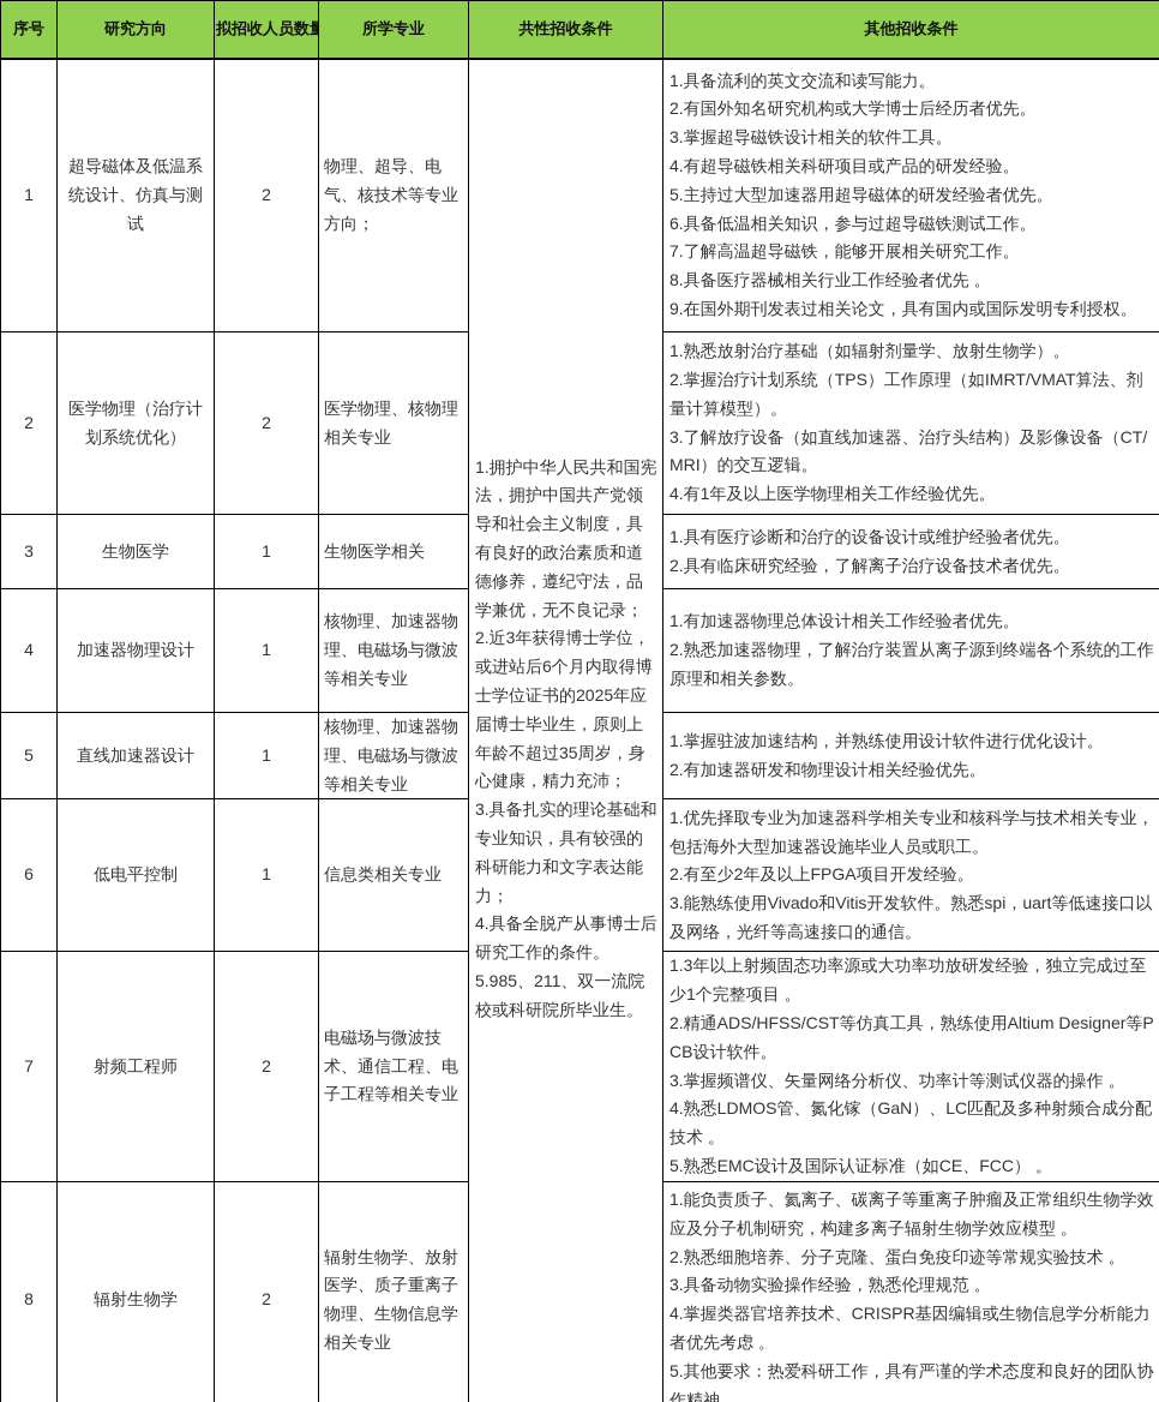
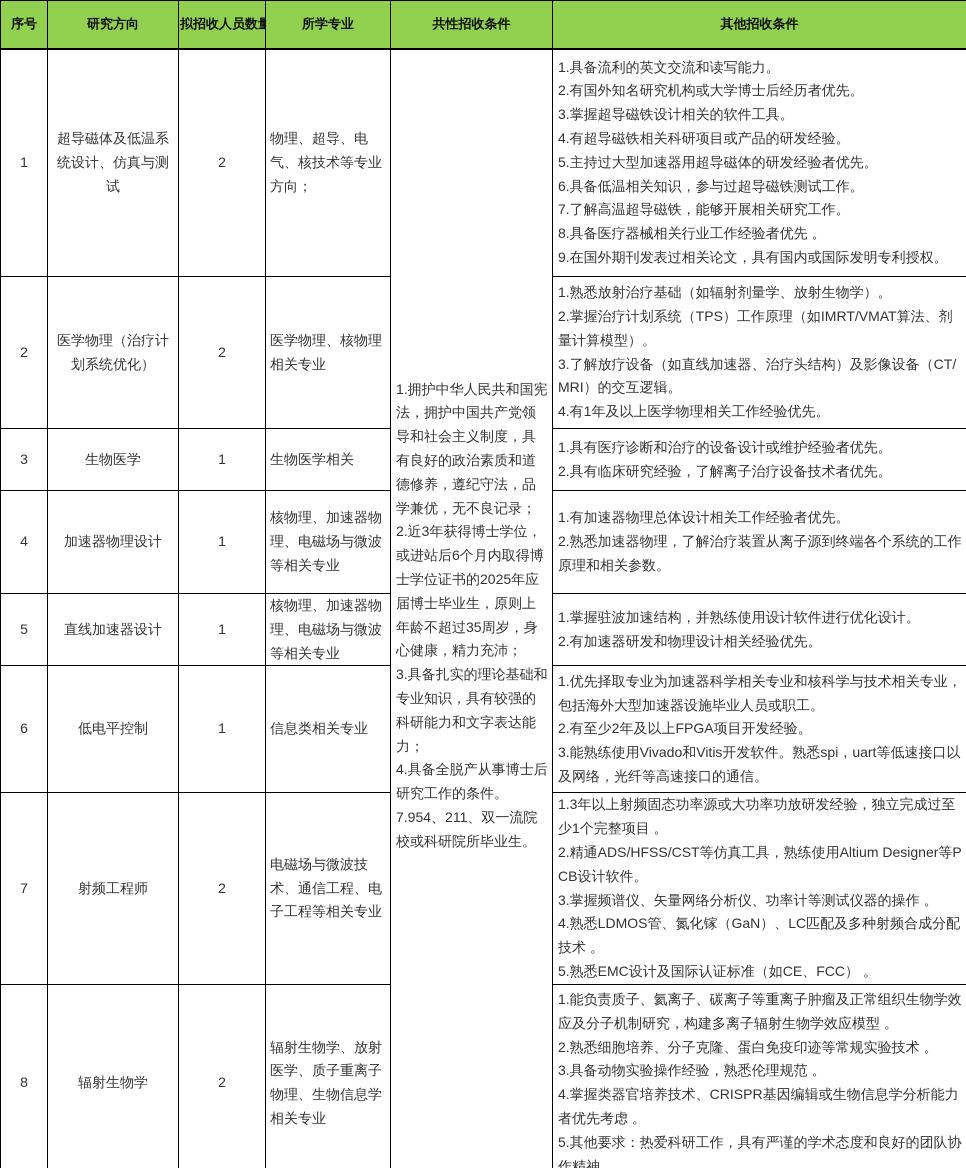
  序号	研究方向	拟招收人员数量	所学专业	共性招收条件	其他招收条件
- 1	超导磁体及低温系统设计、仿真与测试	2	物理、超导、电气、核技术等专业方向；	1.拥护中华人民共和国宪法，拥护中国共产党领导和社会主义制度，具有良好的政治素质和道德修养，遵纪守法，品学兼优，无不良记录； 2.近3年获得博士学位，或进站后6个月内取得博士学位证书的2025年应届博士毕业生，原则上年龄不超过35周岁，身心健康，精力充沛； 3.具备扎实的理论基础和专业知识，具有较强的科研能力和文字表达能力； 4.具备全脱产从事博士后研究工作的条件。 5.985、211、双一流院校或科研院所毕业生。	1.具备流利的英文交流和读写能力。 2.有国外知名研究机构或大学博士后经历者优先。 3.掌握超导磁铁设计相关的软件工具。 4.有超导磁铁相关科研项目或产品的研发经验。 5.主持过大型加速器用超导磁体的研发经验者优先。 6.具备低温相关知识，参与过超导磁铁测试工作。 7.了解高温超导磁铁，能够开展相关研究工作。 8.具备医疗器械相关行业工作经验者优先 。 9.在国外期刊发表过相关论文，具有国内或国际发明专利授权。
+ 1	超导磁体及低温系统设计、仿真与测试	2	物理、超导、电气、核技术等专业方向；	1.拥护中华人民共和国宪法，拥护中国共产党领导和社会主义制度，具有良好的政治素质和道德修养，遵纪守法，品学兼优，无不良记录； 2.近3年获得博士学位，或进站后6个月内取得博士学位证书的2025年应届博士毕业生，原则上年龄不超过35周岁，身心健康，精力充沛； 3.具备扎实的理论基础和专业知识，具有较强的科研能力和文字表达能力； 4.具备全脱产从事博士后研究工作的条件。 7.954、211、双一流院校或科研院所毕业生。	1.具备流利的英文交流和读写能力。 2.有国外知名研究机构或大学博士后经历者优先。 3.掌握超导磁铁设计相关的软件工具。 4.有超导磁铁相关科研项目或产品的研发经验。 5.主持过大型加速器用超导磁体的研发经验者优先。 6.具备低温相关知识，参与过超导磁铁测试工作。 7.了解高温超导磁铁，能够开展相关研究工作。 8.具备医疗器械相关行业工作经验者优先 。 9.在国外期刊发表过相关论文，具有国内或国际发明专利授权。
  2	医学物理（治疗计划系统优化）	2	医学物理、核物理相关专业	1.熟悉放射治疗基础（如辐射剂量学、放射生物学）。 2.掌握治疗计划系统（TPS）工作原理（如IMRT/VMAT算法、剂量计算模型）。 3.了解放疗设备（如直线加速器、治疗头结构）及影像设备（CT/MRI）的交互逻辑。 4.有1年及以上医学物理相关工作经验优先。
  3	生物医学	1	生物医学相关	1.具有医疗诊断和治疗的设备设计或维护经验者优先。 2.具有临床研究经验，了解离子治疗设备技术者优先。
  4	加速器物理设计	1	核物理、加速器物理、电磁场与微波等相关专业	1.有加速器物理总体设计相关工作经验者优先。 2.熟悉加速器物理，了解治疗装置从离子源到终端各个系统的工作原理和相关参数。
  5	直线加速器设计	1	核物理、加速器物理、电磁场与微波等相关专业	1.掌握驻波加速结构，并熟练使用设计软件进行优化设计。 2.有加速器研发和物理设计相关经验优先。
  6	低电平控制	1	信息类相关专业	1.优先择取专业为加速器科学相关专业和核科学与技术相关专业，包括海外大型加速器设施毕业人员或职工。 2.有至少2年及以上FPGA项目开发经验。 3.能熟练使用Vivado和Vitis开发软件。熟悉spi，uart等低速接口以及网络，光纤等高速接口的通信。
  7	射频工程师	2	电磁场与微波技术、通信工程、电子工程等相关专业	1.3年以上射频固态功率源或大功率功放研发经验，独立完成过至少1个完整项目 。 2.精通ADS/HFSS/CST等仿真工具，熟练使用Altium Designer等PCB设计软件。 3.掌握频谱仪、矢量网络分析仪、功率计等测试仪器的操作 。 4.熟悉LDMOS管、氮化镓（GaN）、LC匹配及多种射频合成分配技术 。 5.熟悉EMC设计及国际认证标准（如CE、FCC） 。
  8	辐射生物学	2	辐射生物学、放射医学、质子重离子物理、生物信息学相关专业	1.能负责质子、氦离子、碳离子等重离子肿瘤及正常组织生物学效应及分子机制研究，构建多离子辐射生物学效应模型 。 2.熟悉细胞培养、分子克隆、蛋白免疫印迹等常规实验技术 。 3.具备动物实验操作经验，熟悉伦理规范 。 4.掌握类器官培养技术、CRISPR基因编辑或生物信息学分析能力者优先考虑 。 5.其他要求：热爱科研工作，具有严谨的学术态度和良好的团队协作精神。
